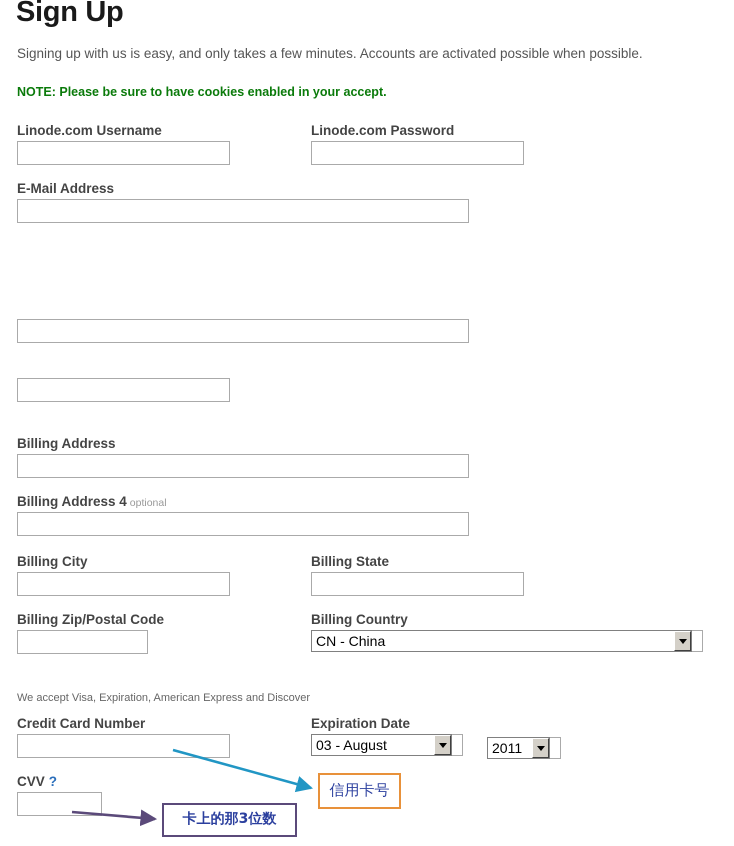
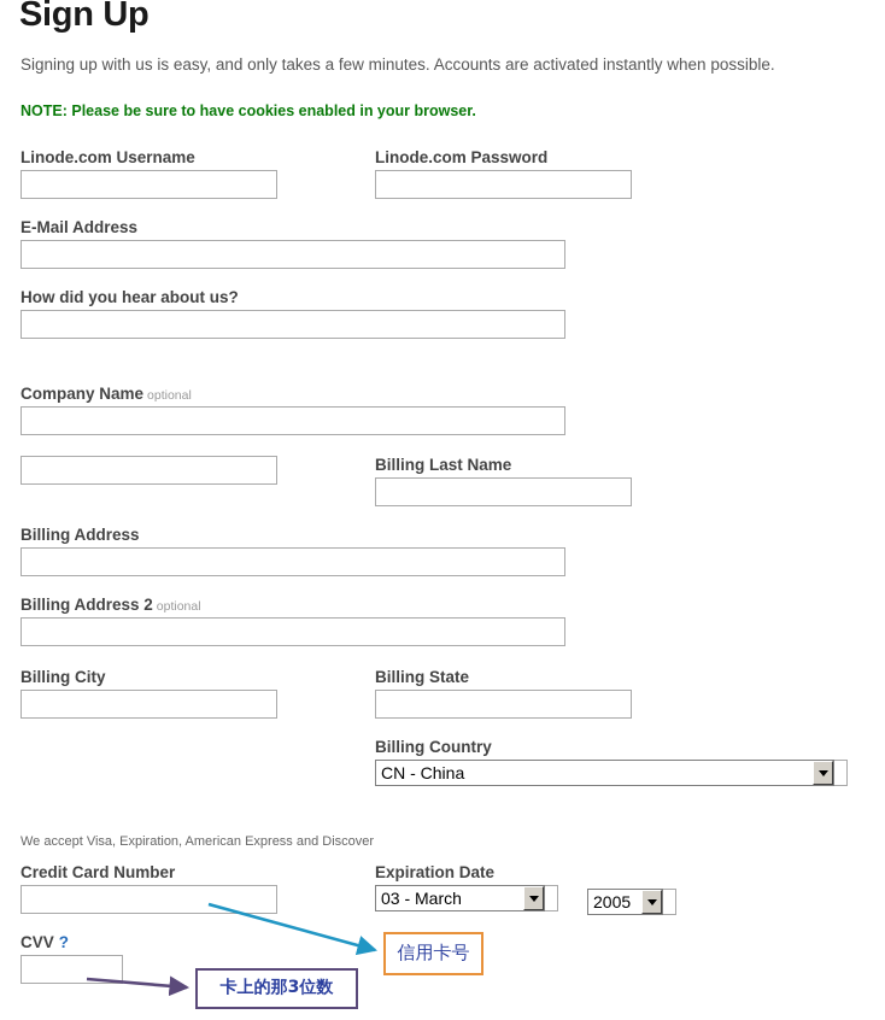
  Sign Up
- Signing up with us is easy, and only takes a few minutes. Accounts are activated possible when possible.
+ Signing up with us is easy, and only takes a few minutes. Accounts are activated instantly when possible.
- NOTE: Please be sure to have cookies enabled in your accept.
+ NOTE: Please be sure to have cookies enabled in your browser.
  Linode.com Username
  Linode.com Password
  E-Mail Address
+ How did you hear about us?
+ Company Name optional
+ Billing Last Name
  Billing Address
- Billing Address 4 optional
+ Billing Address 2 optional
  Billing City
  Billing State
- Billing Zip/Postal Code
  Billing Country
  CN - China
  We accept Visa, Expiration, American Express and Discover
  Credit Card Number
  Expiration Date
- 03 - August
+ 03 - March
- 2011
+ 2005
  CVV ?
  信用卡号
  卡上的那3位数
